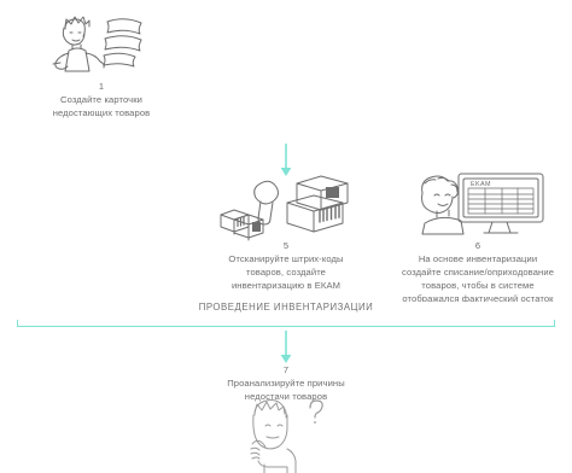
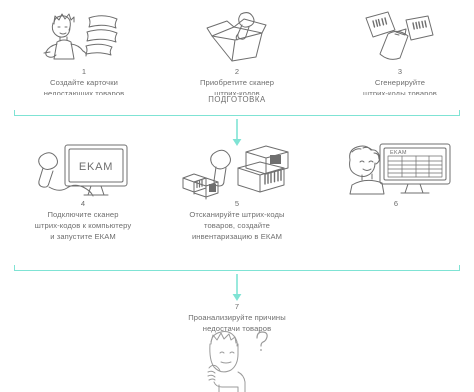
  1
  Создайте карточки
  недостающих товаров
+ 2
+ Приобретите сканер
+ штрих-кодов
+ 3
+ Сгенерируйте
+ штрих-коды товаров
+ ПОДГОТОВКА
+ EKAM
+ 4
+ Подключите сканер
+ штрих-кодов к компьютеру
+ и запустите ЕКАМ
  5
  Отсканируйте штрих-коды
  товаров, создайте
  инвентаризацию в ЕКАМ
  6
- На основе инвентаризации
- создайте списание/оприходование
- товаров, чтобы в системе
- отображался фактический остаток
- ПРОВЕДЕНИЕ ИНВЕНТАРИЗАЦИИ
  7
  Проанализируйте причины
  недостачи товаров
